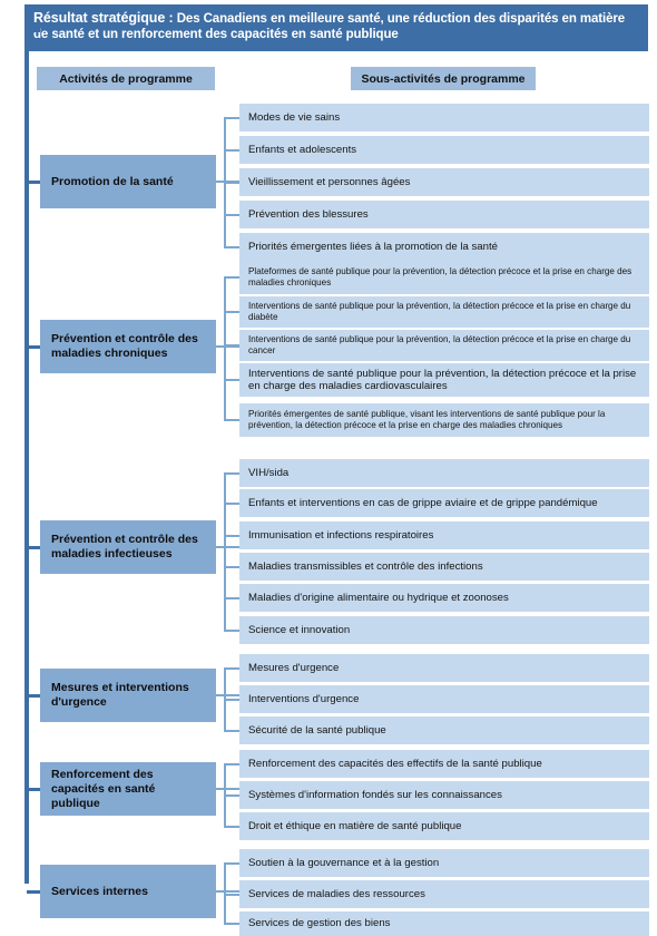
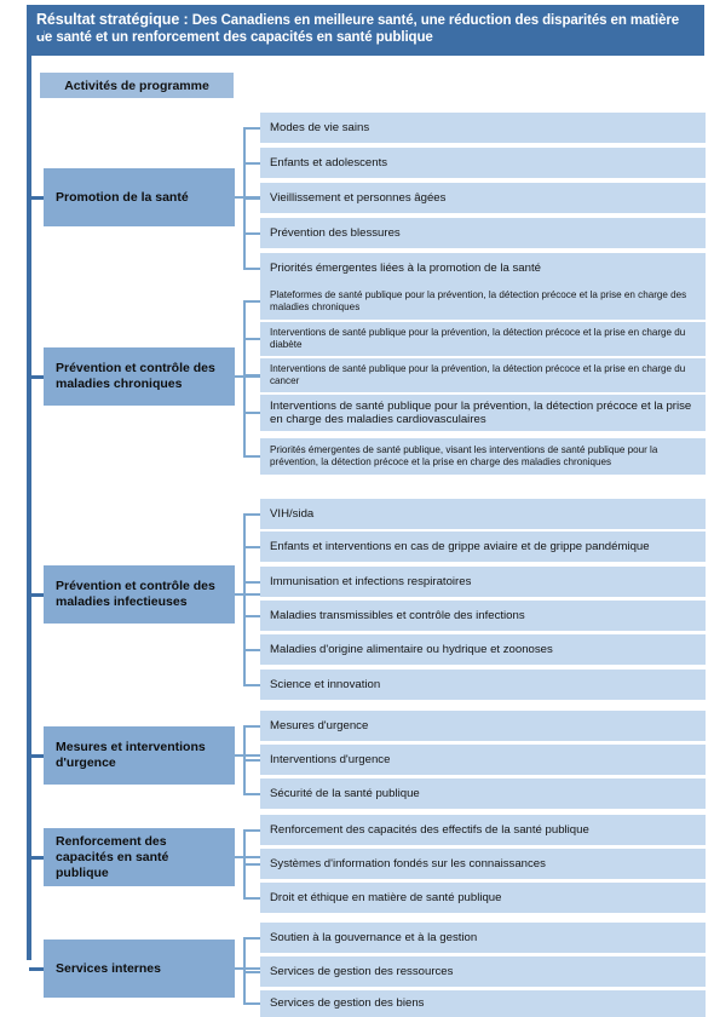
  Résultat stratégique : Des Canadiens en meilleure santé, une réduction des disparités en matière de santé et un renforcement des capacités en santé publique
  Activités de programme
- Sous-activités de programme
  Promotion de la santé
  Modes de vie sains
  Enfants et adolescents
  Vieillissement et personnes âgées
  Prévention des blessures
  Priorités émergentes liées à la promotion de la santé
  Prévention et contrôle des maladies chroniques
  Plateformes de santé publique pour la prévention, la détection précoce et la prise en charge des maladies chroniques
  Interventions de santé publique pour la prévention, la détection précoce et la prise en charge du diabète
  Interventions de santé publique pour la prévention, la détection précoce et la prise en charge du cancer
  Interventions de santé publique pour la prévention, la détection précoce et la prise en charge des maladies cardiovasculaires
  Priorités émergentes de santé publique, visant les interventions de santé publique pour la prévention, la détection précoce et la prise en charge des maladies chroniques
  Prévention et contrôle des maladies infectieuses
  VIH/sida
  Enfants et interventions en cas de grippe aviaire et de grippe pandémique
  Immunisation et infections respiratoires
  Maladies transmissibles et contrôle des infections
  Maladies d'origine alimentaire ou hydrique et zoonoses
  Science et innovation
  Mesures et interventions d'urgence
  Mesures d'urgence
  Interventions d'urgence
  Sécurité de la santé publique
  Renforcement des capacités en santé publique
  Renforcement des capacités des effectifs de la santé publique
  Systèmes d'information fondés sur les connaissances
  Droit et éthique en matière de santé publique
  Services internes
  Soutien à la gouvernance et à la gestion
- Services de maladies des ressources
+ Services de gestion des ressources
  Services de gestion des biens
